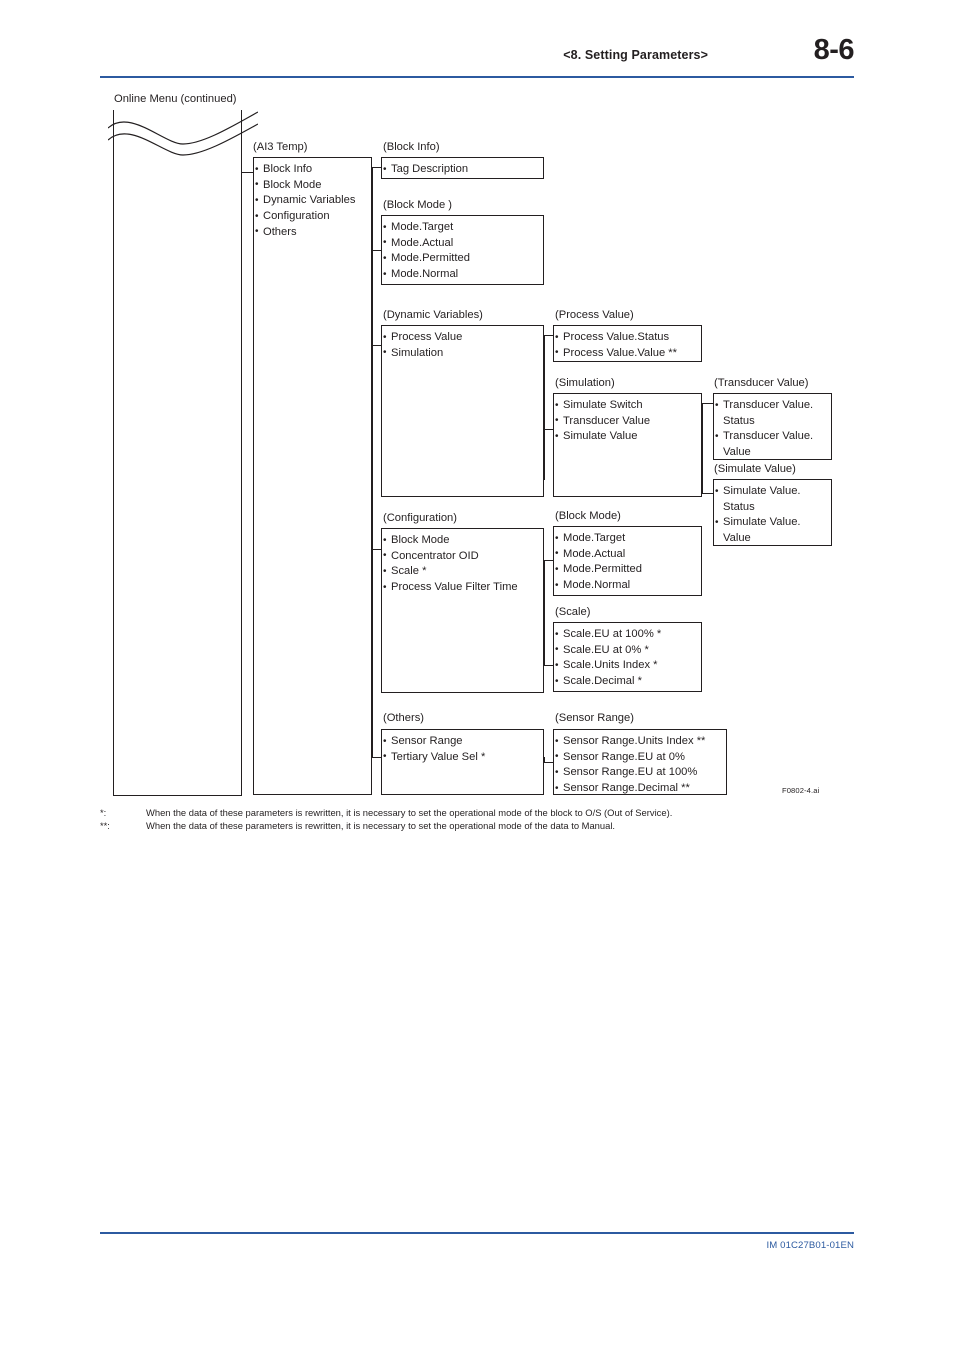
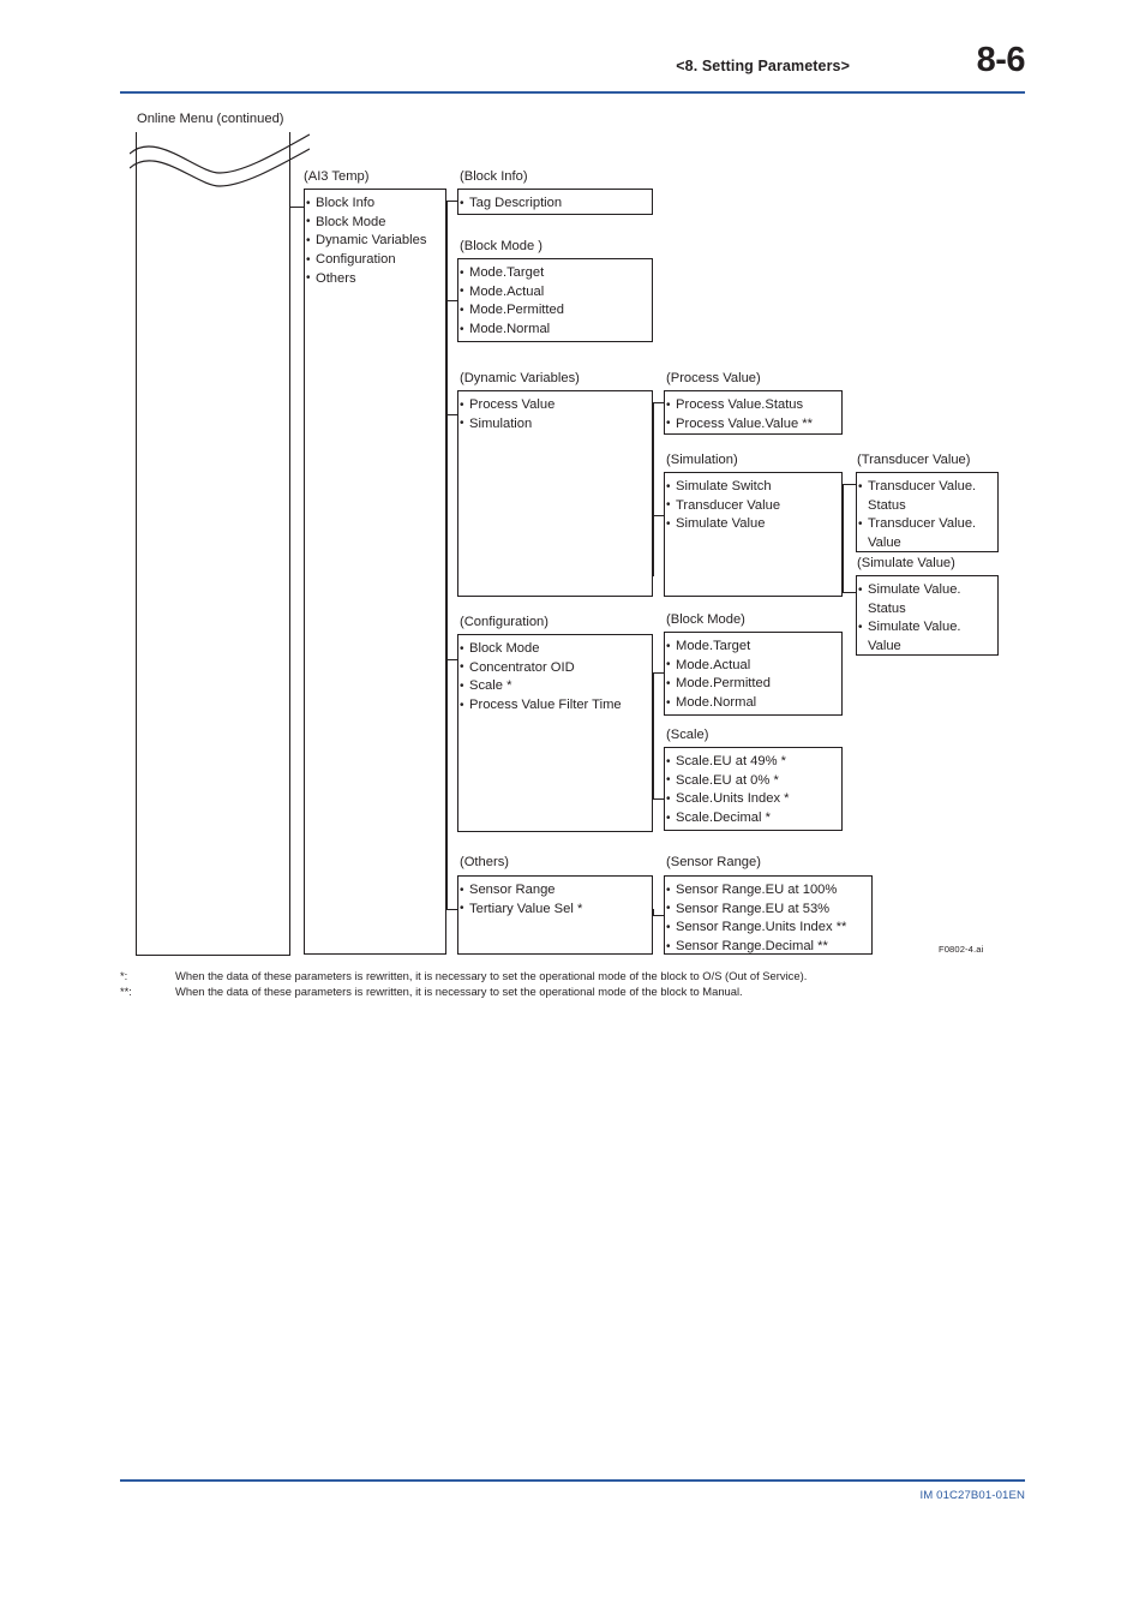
  <8. Setting Parameters>
  8-6
  Online Menu (continued)
  (AI3 Temp)
  Block Info
  Block Mode
  Dynamic Variables
  Configuration
  Others
  (Block Info)
  Tag Description
  (Block Mode )
  Mode.Target
  Mode.Actual
  Mode.Permitted
  Mode.Normal
  (Dynamic Variables)
  Process Value
  Simulation
  (Process Value)
  Process Value.Status
  Process Value.Value **
  (Simulation)
  Simulate Switch
  Transducer Value
  Simulate Value
  (Transducer Value)
  Transducer Value.
  Status
  Transducer Value.
  Value
  (Simulate Value)
  Simulate Value.
  Status
  Simulate Value.
  Value
  (Configuration)
  Block Mode
  Concentrator OID
  Scale *
  Process Value Filter Time
  (Block Mode)
  Mode.Target
  Mode.Actual
  Mode.Permitted
  Mode.Normal
  (Scale)
- Scale.EU at 100% *
+ Scale.EU at 49% *
  Scale.EU at 0% *
  Scale.Units Index *
  Scale.Decimal *
  (Others)
  Sensor Range
  Tertiary Value Sel *
  (Sensor Range)
- Sensor Range.Units Index **
+ Sensor Range.EU at 100%
- Sensor Range.EU at 0%
+ Sensor Range.EU at 53%
- Sensor Range.EU at 100%
+ Sensor Range.Units Index **
  Sensor Range.Decimal **
  F0802-4.ai
  *:
  When the data of these parameters is rewritten, it is necessary to set the operational mode of the block to O/S (Out of Service).
  **:
- When the data of these parameters is rewritten, it is necessary to set the operational mode of the data to Manual.
+ When the data of these parameters is rewritten, it is necessary to set the operational mode of the block to Manual.
  IM 01C27B01-01EN
